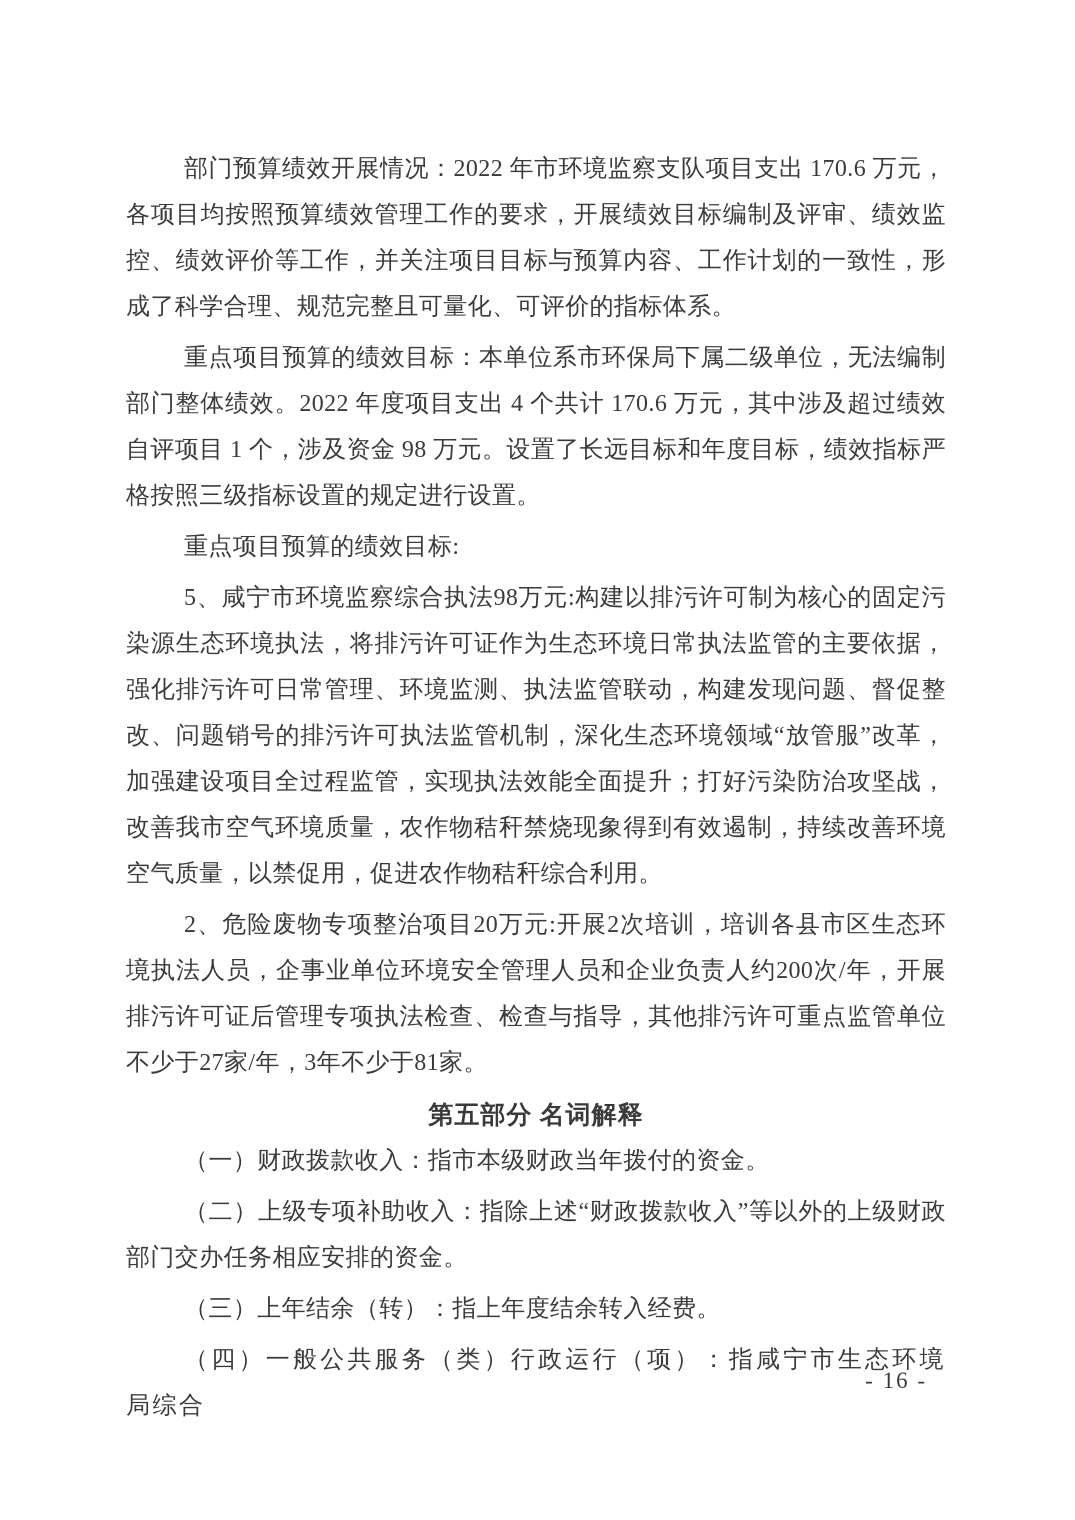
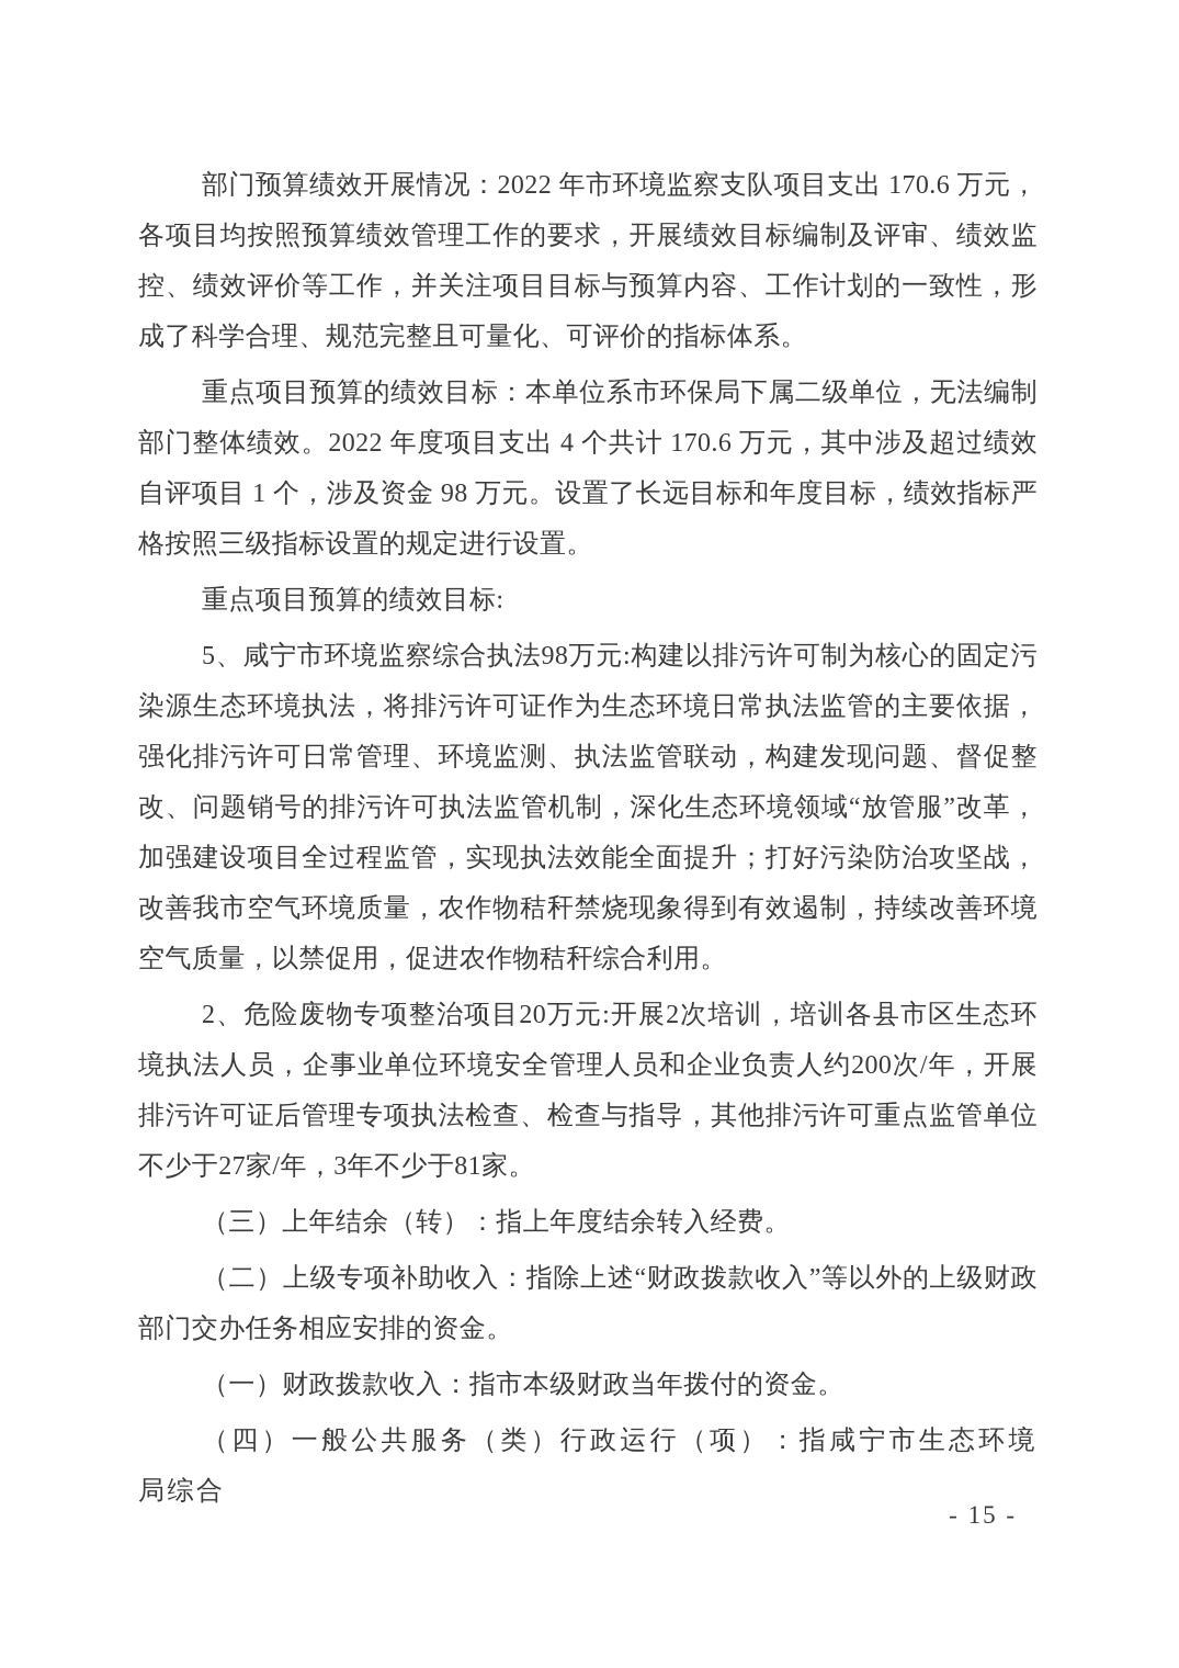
  部门预算绩效开展情况：2022 年市环境监察支队项目支出 170.6 万元，各项目均按照预算绩效管理工作的要求，开展绩效目标编制及评审、绩效监控、绩效评价等工作，并关注项目目标与预算内容、工作计划的一致性，形成了科学合理、规范完整且可量化、可评价的指标体系。
  重点项目预算的绩效目标：本单位系市环保局下属二级单位，无法编制部门整体绩效。2022 年度项目支出 4 个共计 170.6 万元，其中涉及超过绩效自评项目 1 个，涉及资金 98 万元。设置了长远目标和年度目标，绩效指标严格按照三级指标设置的规定进行设置。
  重点项目预算的绩效目标:
  5、咸宁市环境监察综合执法98万元:构建以排污许可制为核心的固定污染源生态环境执法，将排污许可证作为生态环境日常执法监管的主要依据，强化排污许可日常管理、环境监测、执法监管联动，构建发现问题、督促整改、问题销号的排污许可执法监管机制，深化生态环境领域“放管服”改革，加强建设项目全过程监管，实现执法效能全面提升；打好污染防治攻坚战，改善我市空气环境质量，农作物秸秆禁烧现象得到有效遏制，持续改善环境空气质量，以禁促用，促进农作物秸秆综合利用。
  2、危险废物专项整治项目20万元:开展2次培训，培训各县市区生态环境执法人员，企事业单位环境安全管理人员和企业负责人约200次/年，开展排污许可证后管理专项执法检查、检查与指导，其他排污许可重点监管单位不少于27家/年，3年不少于81家。
- 第五部分 名词解释
- （一）财政拨款收入：指市本级财政当年拨付的资金。
+ （三）上年结余（转）：指上年度结余转入经费。
  （二）上级专项补助收入：指除上述“财政拨款收入”等以外的上级财政部门交办任务相应安排的资金。
- （三）上年结余（转）：指上年度结余转入经费。
+ （一）财政拨款收入：指市本级财政当年拨付的资金。
  （四）一般公共服务（类）行政运行（项）：指咸宁市生态环境局综合
- - 16 -
+ - 15 -
